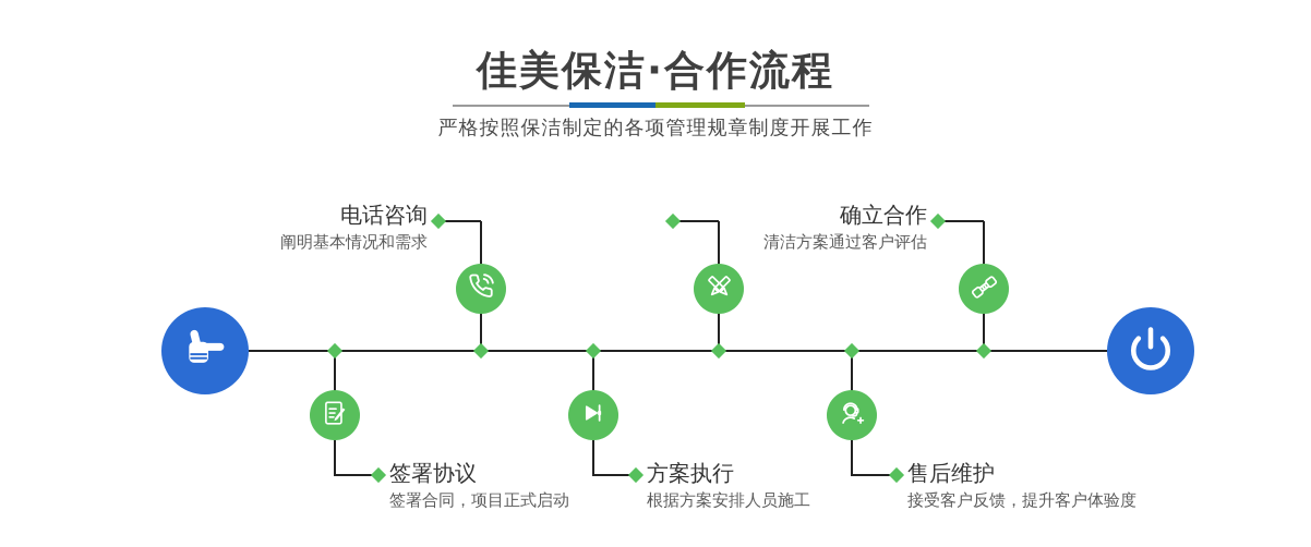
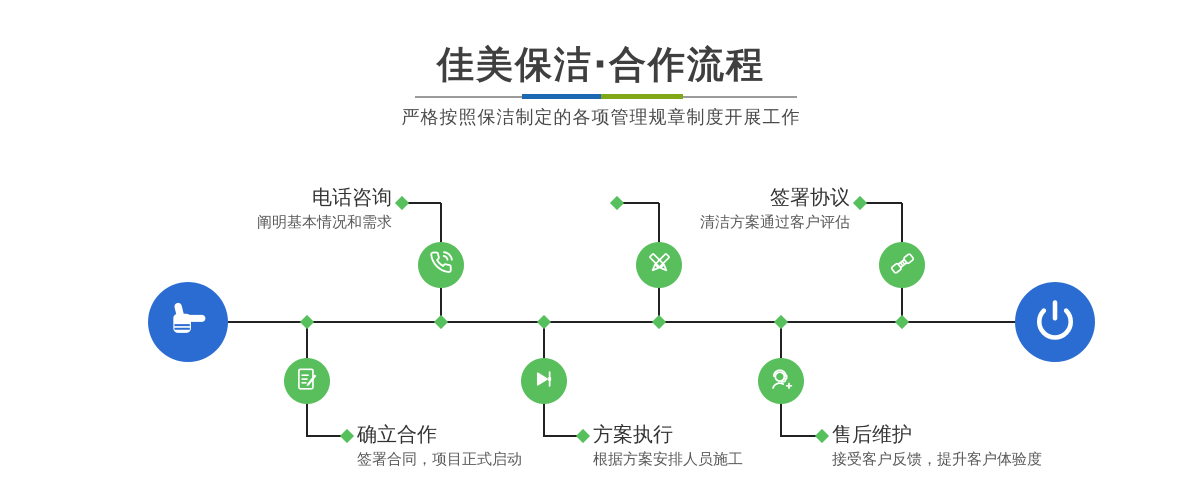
  佳美保洁·合作流程
  严格按照保洁制定的各项管理规章制度开展工作
  电话咨询
  阐明基本情况和需求
- 确立合作
+ 签署协议
  清洁方案通过客户评估
- 签署协议
+ 确立合作
  签署合同，项目正式启动
  方案执行
  根据方案安排人员施工
  售后维护
  接受客户反馈，提升客户体验度
